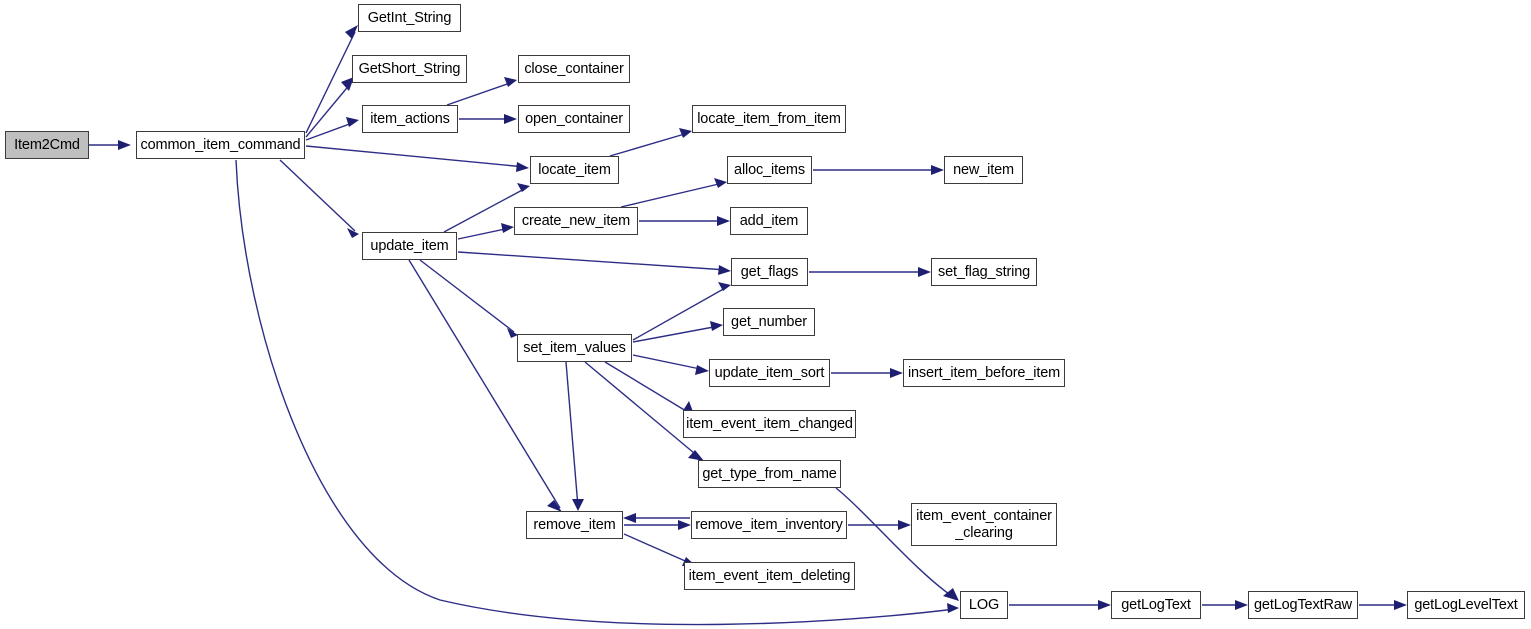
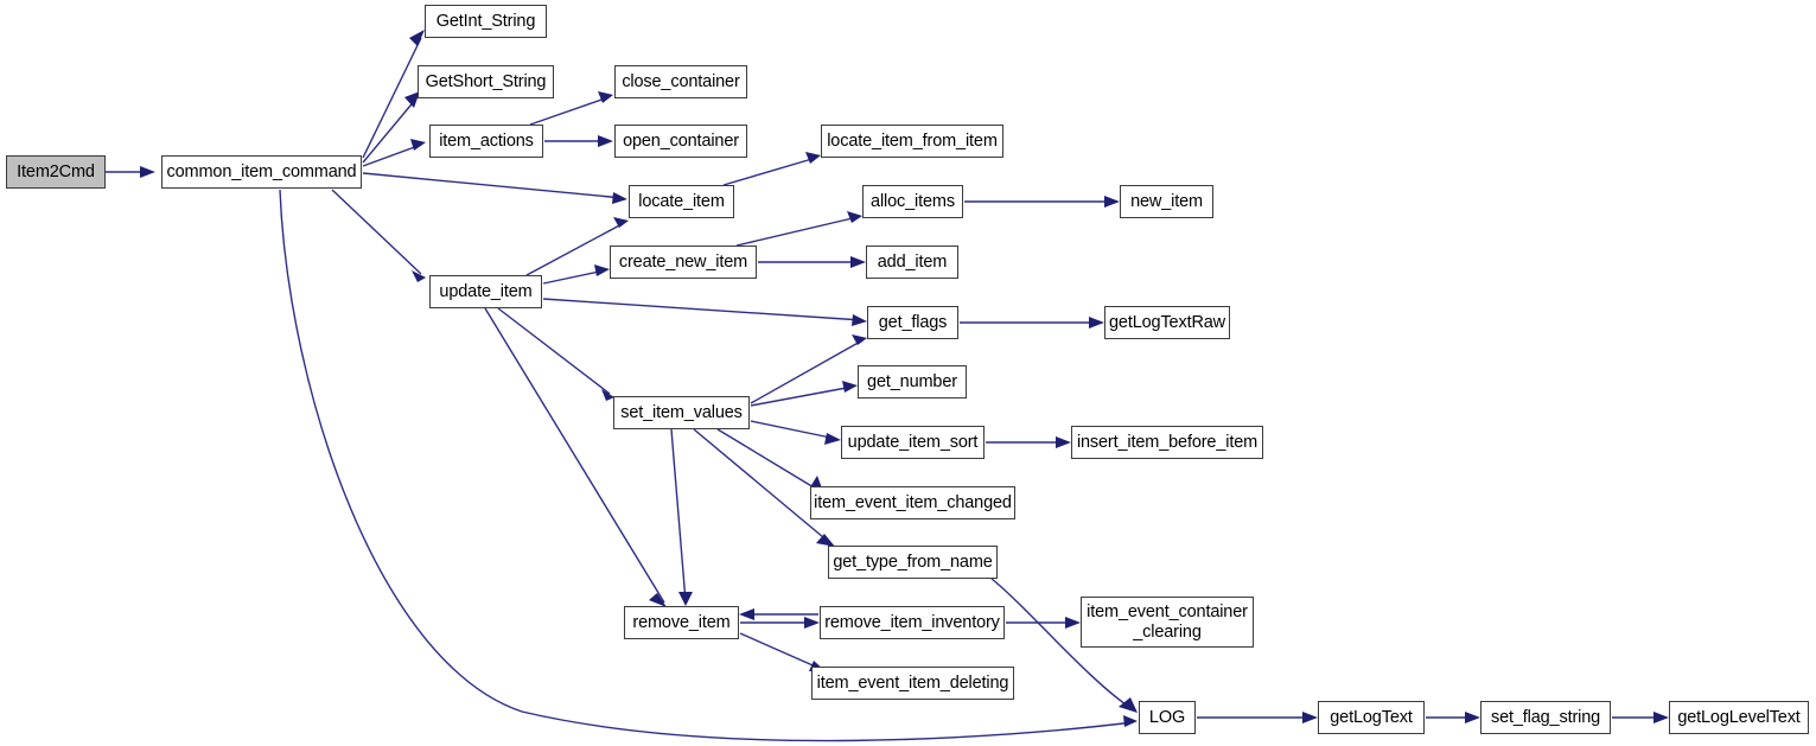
  Item2Cmd
  common_item_command
  GetInt_String
  GetShort_String
  item_actions
  close_container
  open_container
  locate_item
  locate_item_from_item
  alloc_items
  new_item
  update_item
  create_new_item
  add_item
  get_flags
- set_flag_string
+ getLogTextRaw
  set_item_values
  get_number
  update_item_sort
  insert_item_before_item
  item_event_item_changed
  get_type_from_name
  remove_item
  remove_item_inventory
  item_event_container
  _clearing
  item_event_item_deleting
  LOG
  getLogText
- getLogTextRaw
+ set_flag_string
  getLogLevelText
